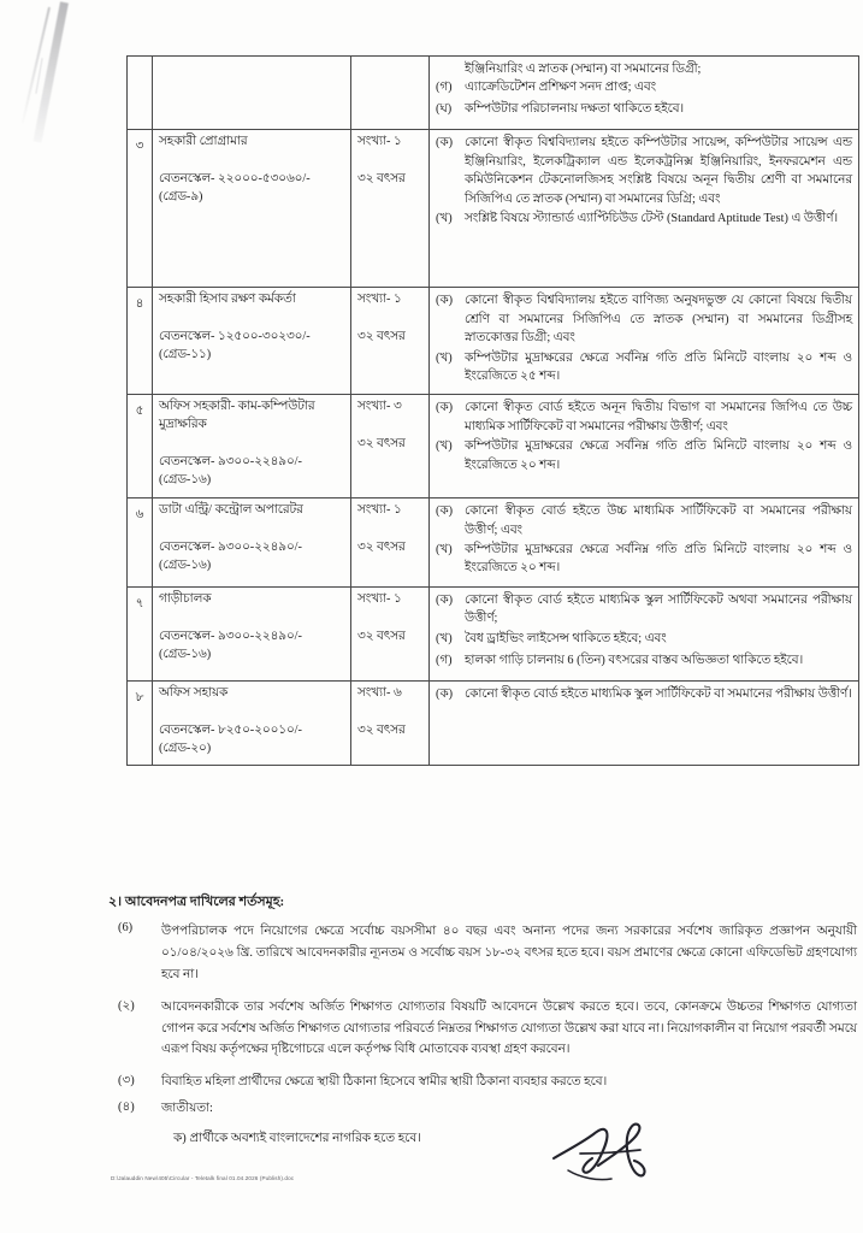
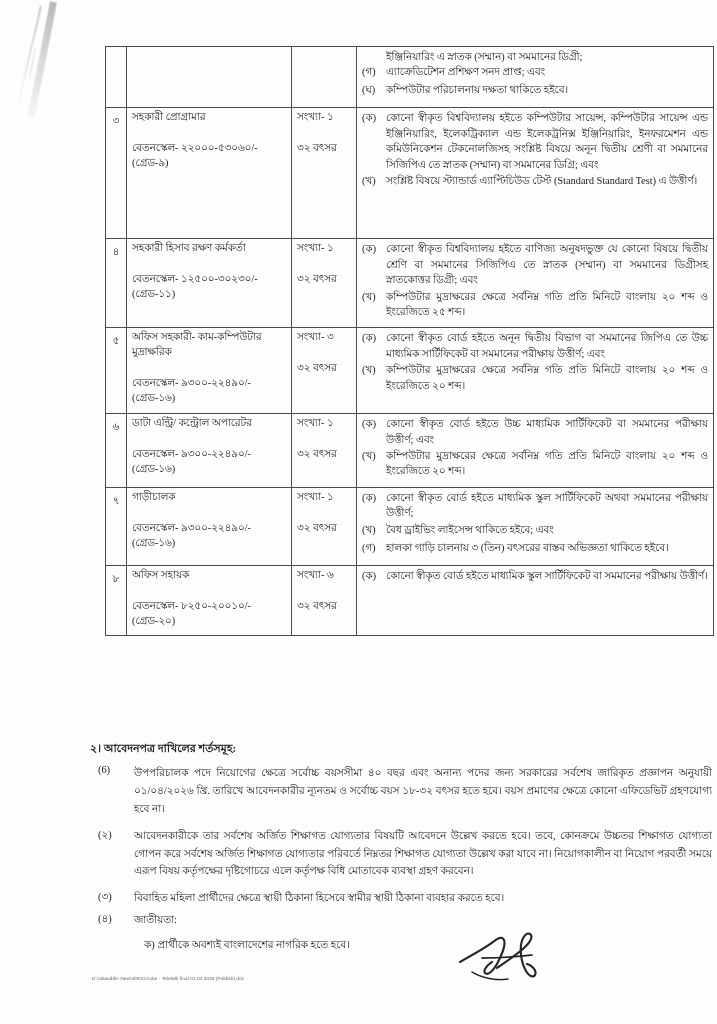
  			ইঞ্জিনিয়ারিং এ স্নাতক (সম্মান) বা সমমানের ডিগ্রী; (গ) এ্যাক্রেডিটেশন প্রশিক্ষণ সনদ প্রাপ্ত; এবং (ঘ) কম্পিউটার পরিচালনায় দক্ষতা থাকিতে হইবে।
- ৩	সহকারী প্রোগ্রামার বেতনস্কেল- ২২০০০-৫৩০৬০/- (গ্রেড-৯)	সংখ্যা- ১ ৩২ বৎসর	(ক) কোনো স্বীকৃত বিশ্ববিদ্যালয় হইতে কম্পিউটার সায়েন্স, কম্পিউটার সায়েন্স এন্ড ইঞ্জিনিয়ারিং, ইলেকট্রিক্যাল এন্ড ইলেকট্রনিক্স ইঞ্জিনিয়ারিং, ইনফরমেশন এন্ড কমিউনিকেশন টেকনোলজিসহ সংশ্লিষ্ট বিষয়ে অনূন দ্বিতীয় শ্রেণী বা সমমানের সিজিপিএ তে স্নাতক (সম্মান) বা সমমানের ডিগ্রি; এবং (খ) সংশ্লিষ্ট বিষয়ে স্ট্যান্ডার্ড এ্যাপ্টিচিউড টেস্ট (Standard Aptitude Test) এ উত্তীর্ণ।
+ ৩	সহকারী প্রোগ্রামার বেতনস্কেল- ২২০০০-৫৩০৬০/- (গ্রেড-৯)	সংখ্যা- ১ ৩২ বৎসর	(ক) কোনো স্বীকৃত বিশ্ববিদ্যালয় হইতে কম্পিউটার সায়েন্স, কম্পিউটার সায়েন্স এন্ড ইঞ্জিনিয়ারিং, ইলেকট্রিক্যাল এন্ড ইলেকট্রনিক্স ইঞ্জিনিয়ারিং, ইনফরমেশন এন্ড কমিউনিকেশন টেকনোলজিসহ সংশ্লিষ্ট বিষয়ে অনূন দ্বিতীয় শ্রেণী বা সমমানের সিজিপিএ তে স্নাতক (সম্মান) বা সমমানের ডিগ্রি; এবং (খ) সংশ্লিষ্ট বিষয়ে স্ট্যান্ডার্ড এ্যাপ্টিচিউড টেস্ট (Standard Standard Test) এ উত্তীর্ণ।
  ৪	সহকারী হিসাব রক্ষণ কর্মকর্তা বেতনস্কেল- ১২৫০০-৩০২৩০/- (গ্রেড-১১)	সংখ্যা- ১ ৩২ বৎসর	(ক) কোনো স্বীকৃত বিশ্ববিদ্যালয় হইতে বাণিজ্য অনুষদভুক্ত যে কোনো বিষয়ে দ্বিতীয় শ্রেণি বা সমমানের সিজিপিএ তে স্নাতক (সম্মান) বা সমমানের ডিগ্রীসহ স্নাতকোত্তর ডিগ্রী; এবং (খ) কম্পিউটার মুদ্রাক্ষরের ক্ষেত্রে সর্বনিম্ন গতি প্রতি মিনিটে বাংলায় ২০ শব্দ ও ইংরেজিতে ২৫ শব্দ।
  ৫	অফিস সহকারী- কাম-কম্পিউটার মুদ্রাক্ষরিক বেতনস্কেল- ৯৩০০-২২৪৯০/- (গ্রেড-১৬)	সংখ্যা- ৩ ৩২ বৎসর	(ক) কোনো স্বীকৃত বোর্ড হইতে অনূন দ্বিতীয় বিভাগ বা সমমানের জিপিএ তে উচ্চ মাধ্যমিক সার্টিফিকেট বা সমমানের পরীক্ষায় উত্তীর্ণ; এবং (খ) কম্পিউটার মুদ্রাক্ষরের ক্ষেত্রে সর্বনিম্ন গতি প্রতি মিনিটে বাংলায় ২০ শব্দ ও ইংরেজিতে ২০ শব্দ।
  ৬	ডাটা এন্ট্রি/ কন্ট্রোল অপারেটর বেতনস্কেল- ৯৩০০-২২৪৯০/- (গ্রেড-১৬)	সংখ্যা- ১ ৩২ বৎসর	(ক) কোনো স্বীকৃত বোর্ড হইতে উচ্চ মাধ্যমিক সার্টিফিকেট বা সমমানের পরীক্ষায় উত্তীর্ণ; এবং (খ) কম্পিউটার মুদ্রাক্ষরের ক্ষেত্রে সর্বনিম্ন গতি প্রতি মিনিটে বাংলায় ২০ শব্দ ও ইংরেজিতে ২০ শব্দ।
- ৭	গাড়ীচালক বেতনস্কেল- ৯৩০০-২২৪৯০/- (গ্রেড-১৬)	সংখ্যা- ১ ৩২ বৎসর	(ক) কোনো স্বীকৃত বোর্ড হইতে মাধ্যমিক স্কুল সার্টিফিকেট অথবা সমমানের পরীক্ষায় উত্তীর্ণ; (খ) বৈধ ড্রাইভিং লাইসেন্স থাকিতে হইবে; এবং (গ) হালকা গাড়ি চালনায় 6 (তিন) বৎসরের বাস্তব অভিজ্ঞতা থাকিতে হইবে।
+ ৭	গাড়ীচালক বেতনস্কেল- ৯৩০০-২২৪৯০/- (গ্রেড-১৬)	সংখ্যা- ১ ৩২ বৎসর	(ক) কোনো স্বীকৃত বোর্ড হইতে মাধ্যমিক স্কুল সার্টিফিকেট অথবা সমমানের পরীক্ষায় উত্তীর্ণ; (খ) বৈধ ড্রাইভিং লাইসেন্স থাকিতে হইবে; এবং (গ) হালকা গাড়ি চালনায় ৩ (তিন) বৎসরের বাস্তব অভিজ্ঞতা থাকিতে হইবে।
  ৮	অফিস সহায়ক বেতনস্কেল- ৮২৫০-২০০১০/- (গ্রেড-২০)	সংখ্যা- ৬ ৩২ বৎসর	(ক) কোনো স্বীকৃত বোর্ড হইতে মাধ্যমিক স্কুল সার্টিফিকেট বা সমমানের পরীক্ষায় উত্তীর্ণ।
  ২। আবেদনপত্র দাখিলের শর্তসমূহ:
  (6)
  উপপরিচালক পদে নিয়োগের ক্ষেত্রে সর্বোচ্চ বয়সসীমা ৪০ বছর এবং অনান্য পদের জন্য সরকারের সর্বশেষ জারিকৃত প্রজ্ঞাপন অনুযায়ী ০১/০৪/২০২৬ খ্রি. তারিখে আবেদনকারীর ন্যূনতম ও সর্বোচ্চ বয়স ১৮-৩২ বৎসর হতে হবে। বয়স প্রমাণের ক্ষেত্রে কোনো এফিডেভিট গ্রহণযোগ্য হবে না।
  (২)
  আবেদনকারীকে তার সর্বশেষ অর্জিত শিক্ষাগত যোগ্যতার বিষয়টি আবেদনে উল্লেখ করতে হবে। তবে, কোনক্রমে উচ্চতর শিক্ষাগত যোগ্যতা গোপন করে সর্বশেষ অর্জিত শিক্ষাগত যোগ্যতার পরিবর্তে নিম্নতর শিক্ষাগত যোগ্যতা উল্লেখ করা যাবে না। নিয়োগকালীন বা নিয়োগ পরবর্তী সময়ে এরূপ বিষয় কর্তৃপক্ষের দৃষ্টিগোচরে এলে কর্তৃপক্ষ বিধি মোতাবেক ব্যবস্থা গ্রহণ করবেন।
  (৩)
  বিবাহিত মহিলা প্রার্থীদের ক্ষেত্রে স্থায়ী ঠিকানা হিসেবে স্বামীর স্থায়ী ঠিকানা ব্যবহার করতে হবে।
  (৪)
  জাতীয়তা:
  ক) প্রার্থীকে অবশ্যই বাংলাদেশের নাগরিক হতে হবে।
